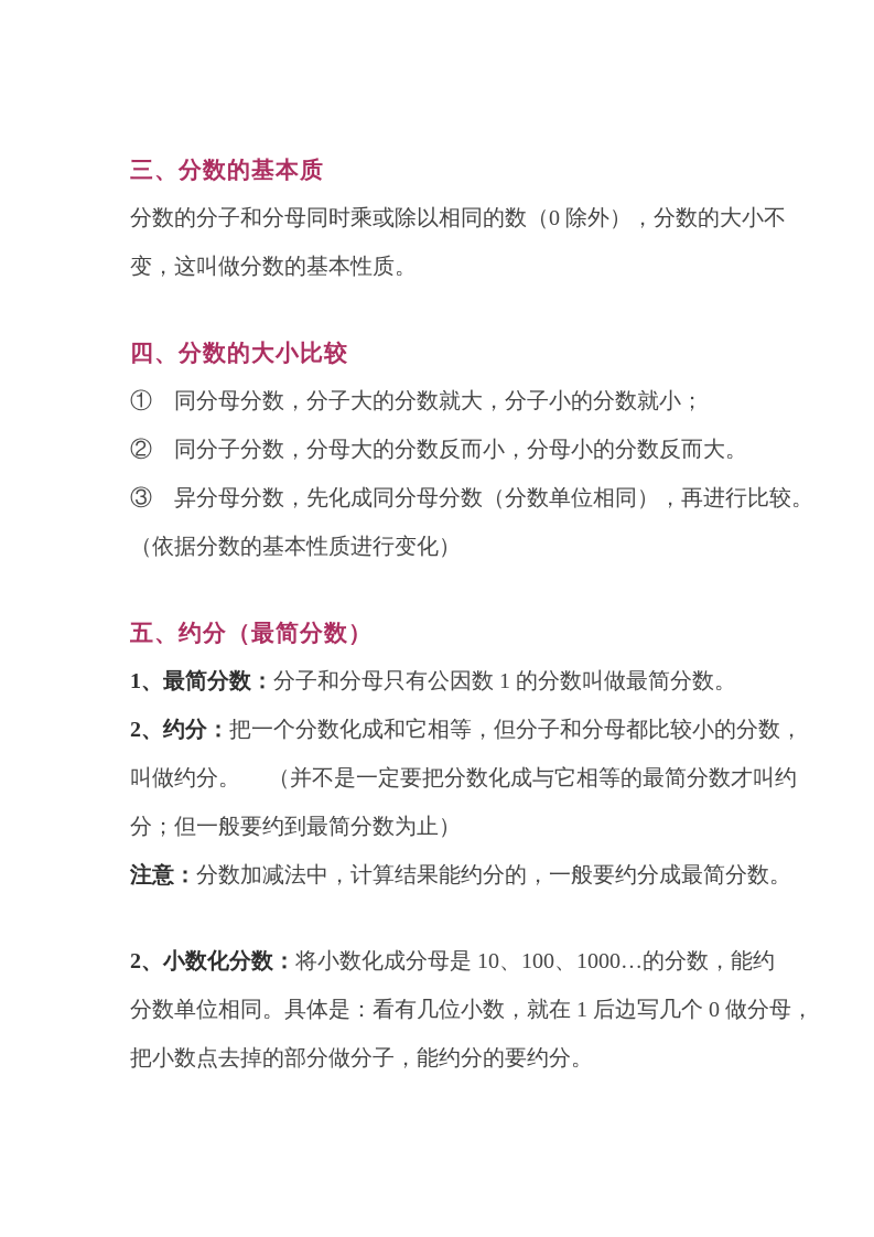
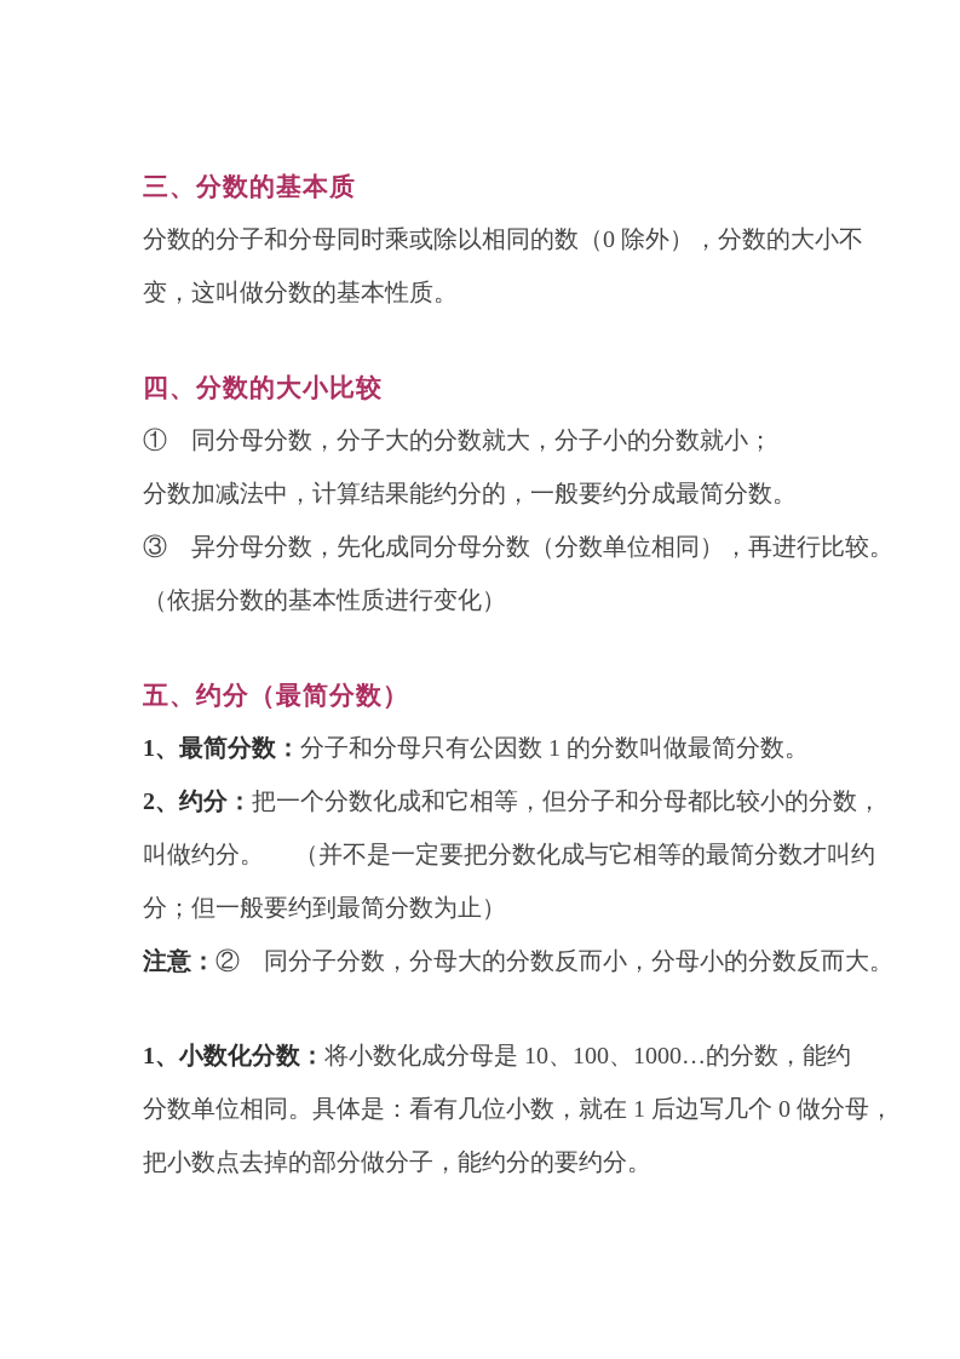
  三、分数的基本质
  分数的分子和分母同时乘或除以相同的数（0 除外），分数的大小不
  变，这叫做分数的基本性质。
  四、分数的大小比较
  ① 同分母分数，分子大的分数就大，分子小的分数就小；
- ② 同分子分数，分母大的分数反而小，分母小的分数反而大。
+ 分数加减法中，计算结果能约分的，一般要约分成最简分数。
  ③ 异分母分数，先化成同分母分数（分数单位相同），再进行比较。
  （依据分数的基本性质进行变化）
  五、约分（最简分数）
  1、最简分数：分子和分母只有公因数 1 的分数叫做最简分数。
  2、约分：把一个分数化成和它相等，但分子和分母都比较小的分数，
  叫做约分。 （并不是一定要把分数化成与它相等的最简分数才叫约
  分；但一般要约到最简分数为止）
- 注意：分数加减法中，计算结果能约分的，一般要约分成最简分数。
+ 注意：② 同分子分数，分母大的分数反而小，分母小的分数反而大。
- 2、小数化分数：将小数化成分母是 10、100、1000…的分数，能约
+ 1、小数化分数：将小数化成分母是 10、100、1000…的分数，能约
  分数单位相同。具体是：看有几位小数，就在 1 后边写几个 0 做分母，
  把小数点去掉的部分做分子，能约分的要约分。
